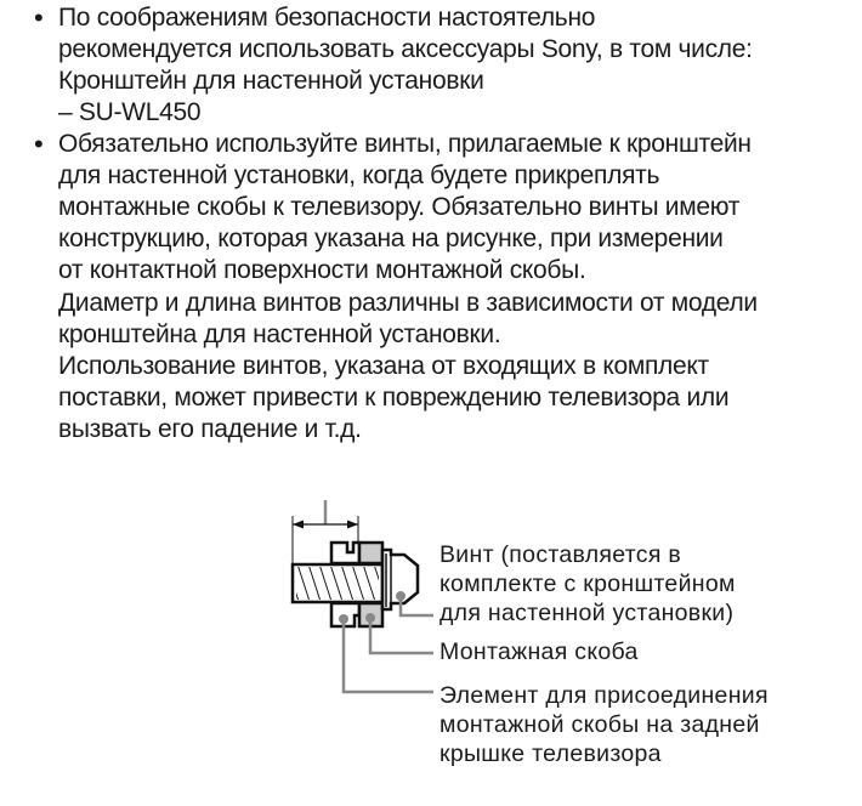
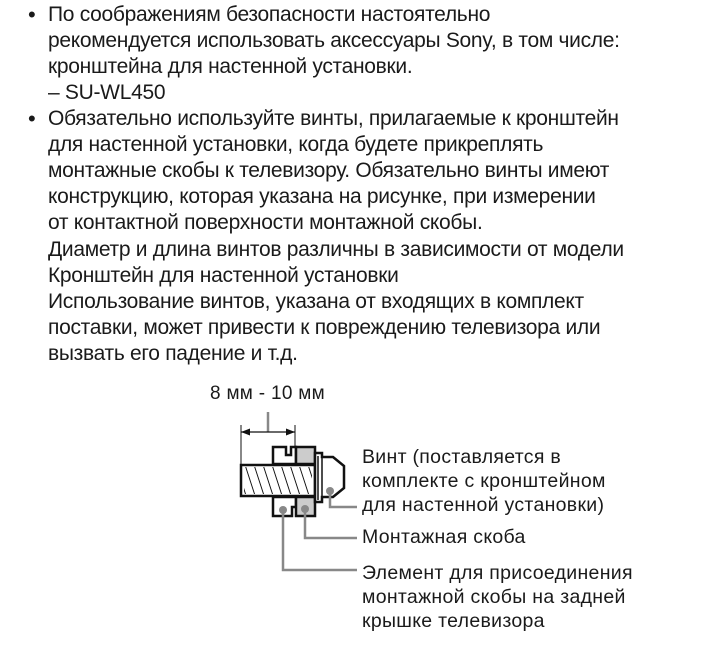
  •
  По соображениям безопасности настоятельно
  рекомендуется использовать аксессуары Sony, в том числе:
- Кронштейн для настенной установки
+ кронштейна для настенной установки.
  – SU-WL450
  •
  Обязательно используйте винты, прилагаемые к кронштейн
  для настенной установки, когда будете прикреплять
  монтажные скобы к телевизору. Обязательно винты имеют
  конструкцию, которая указана на рисунке, при измерении
  от контактной поверхности монтажной скобы.
  Диаметр и длина винтов различны в зависимости от модели
- кронштейна для настенной установки.
+ Кронштейн для настенной установки
  Использование винтов, указана от входящих в комплект
  поставки, может привести к повреждению телевизора или
  вызвать его падение и т.д.
+ 8 мм - 10 мм
  Винт (поставляется в
  комплекте с кронштейном
  для настенной установки)
  Монтажная скоба
  Элемент для присоединения
  монтажной скобы на задней
  крышке телевизора
